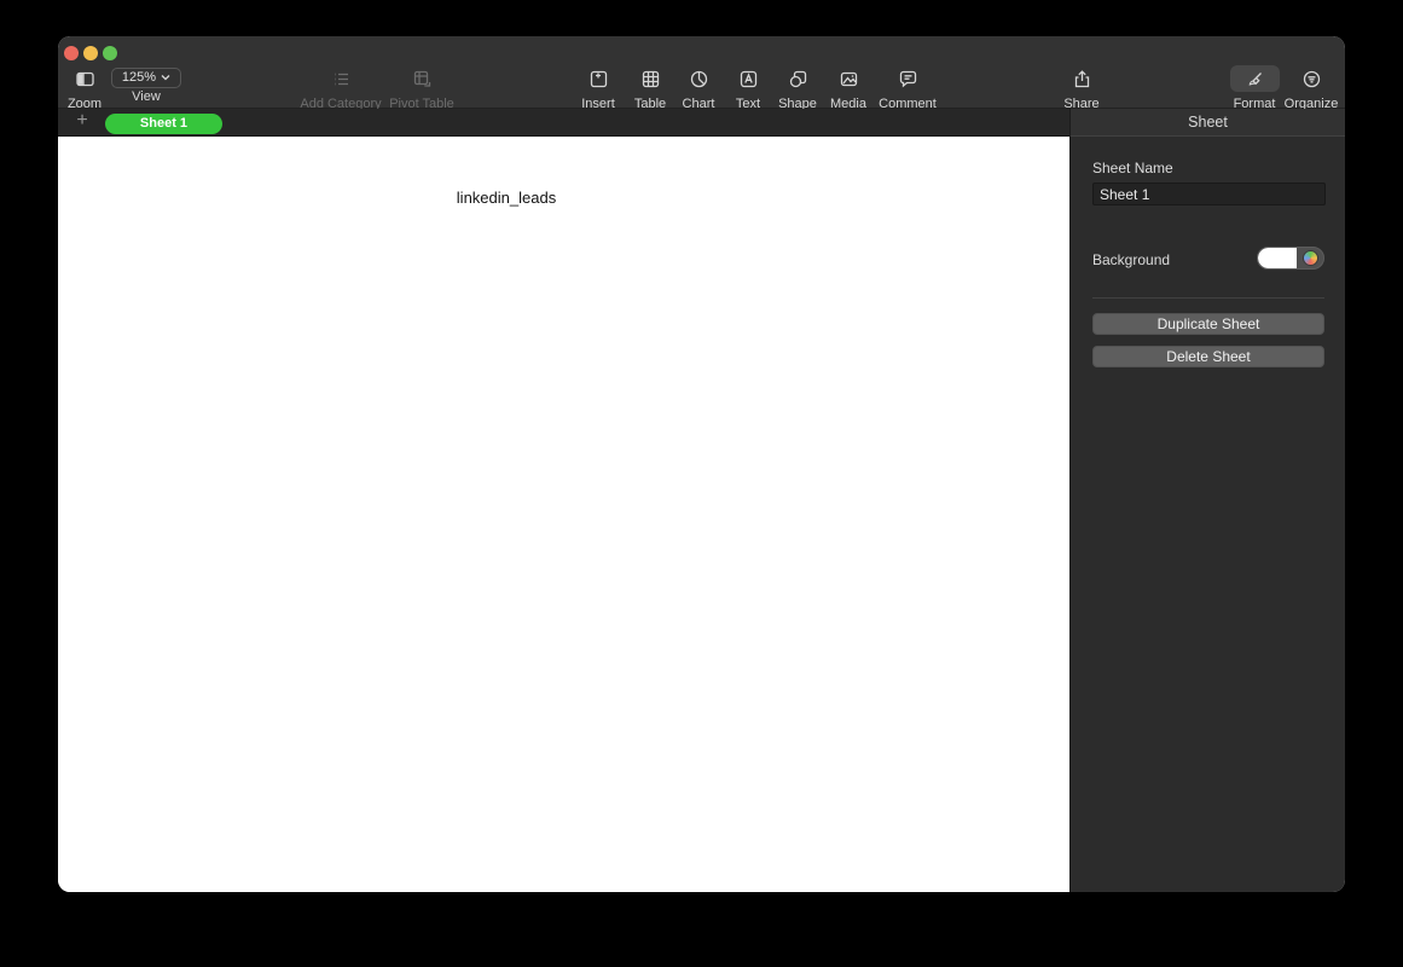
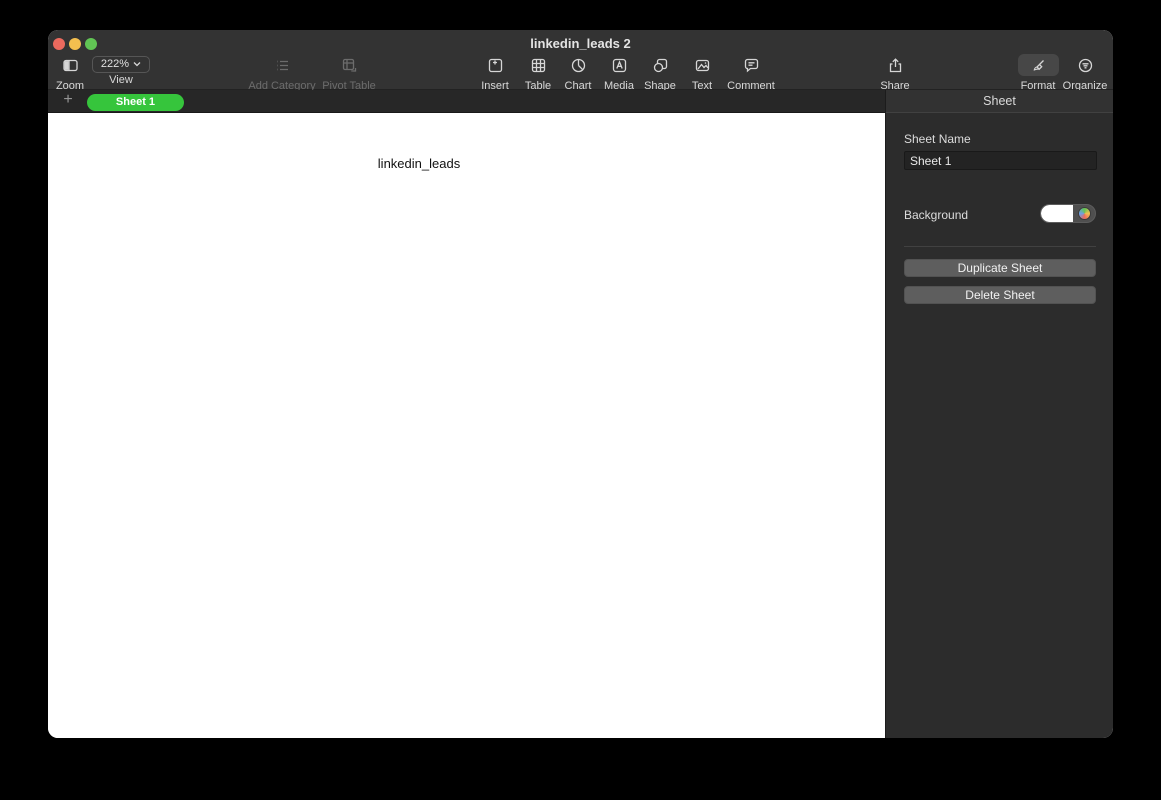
+ linkedin_leads 2
  Zoom
- 125%
+ 222%
  View
  Add Category
  Pivot Table
  Insert
  Table
  Chart
- Text
+ Media
  Shape
- Media
+ Text
  Comment
  Share
  Format
  Organize
  +
  Sheet 1
  linkedin_leads
  Sheet
  Sheet Name
  Sheet 1
  Background
  Duplicate Sheet
  Delete Sheet
